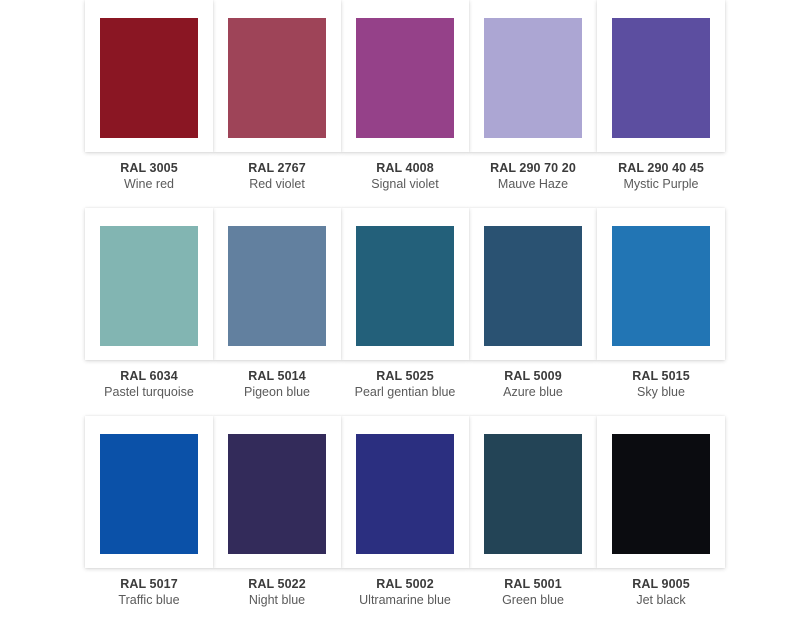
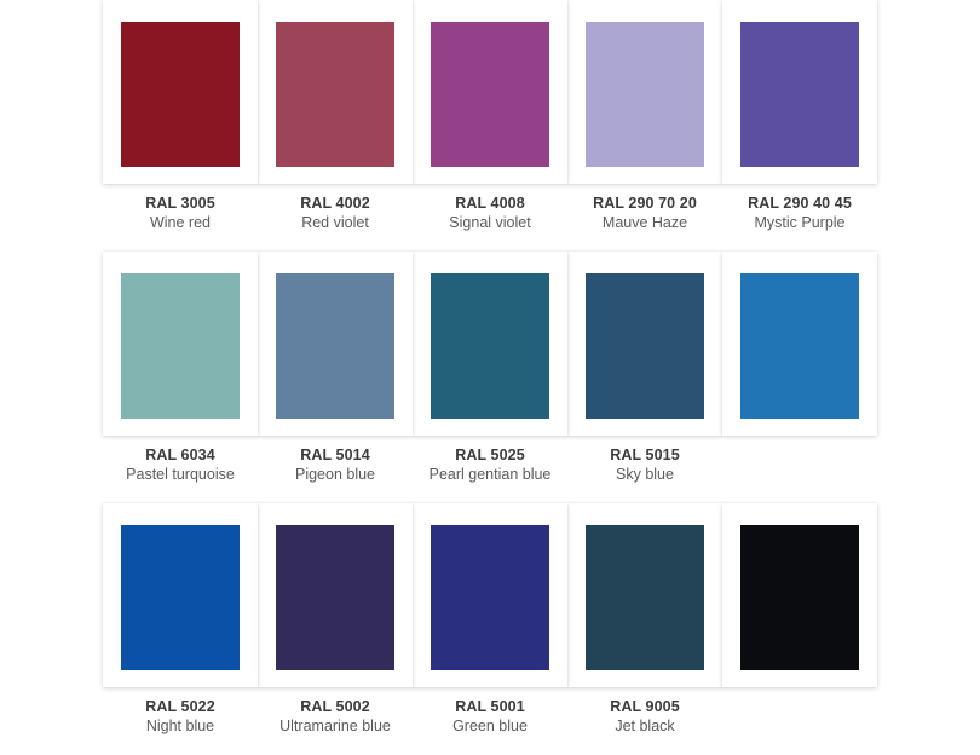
  RAL 3005
  Wine red
- RAL 2767
+ RAL 4002
  Red violet
  RAL 4008
  Signal violet
  RAL 290 70 20
  Mauve Haze
  RAL 290 40 45
  Mystic Purple
  RAL 6034
  Pastel turquoise
  RAL 5014
  Pigeon blue
  RAL 5025
  Pearl gentian blue
- RAL 5009
- Azure blue
  RAL 5015
  Sky blue
- RAL 5017
- Traffic blue
  RAL 5022
  Night blue
  RAL 5002
  Ultramarine blue
  RAL 5001
  Green blue
  RAL 9005
  Jet black
